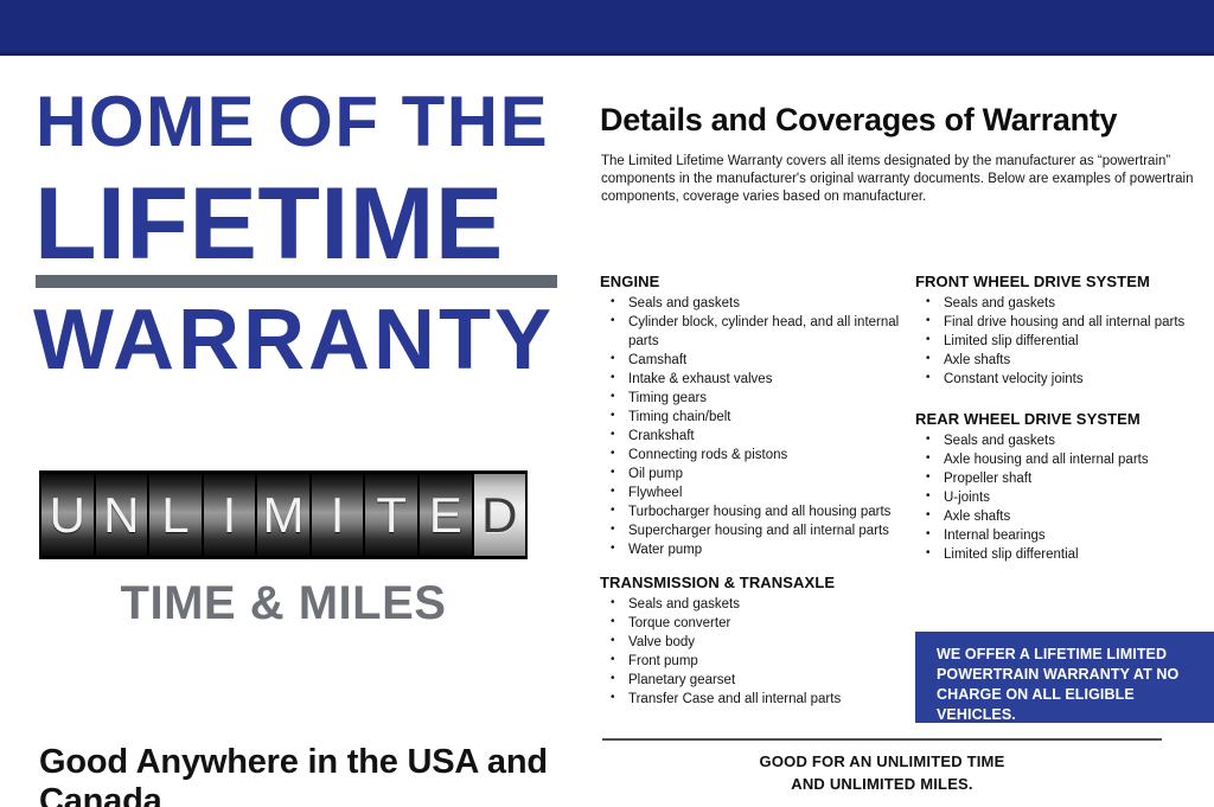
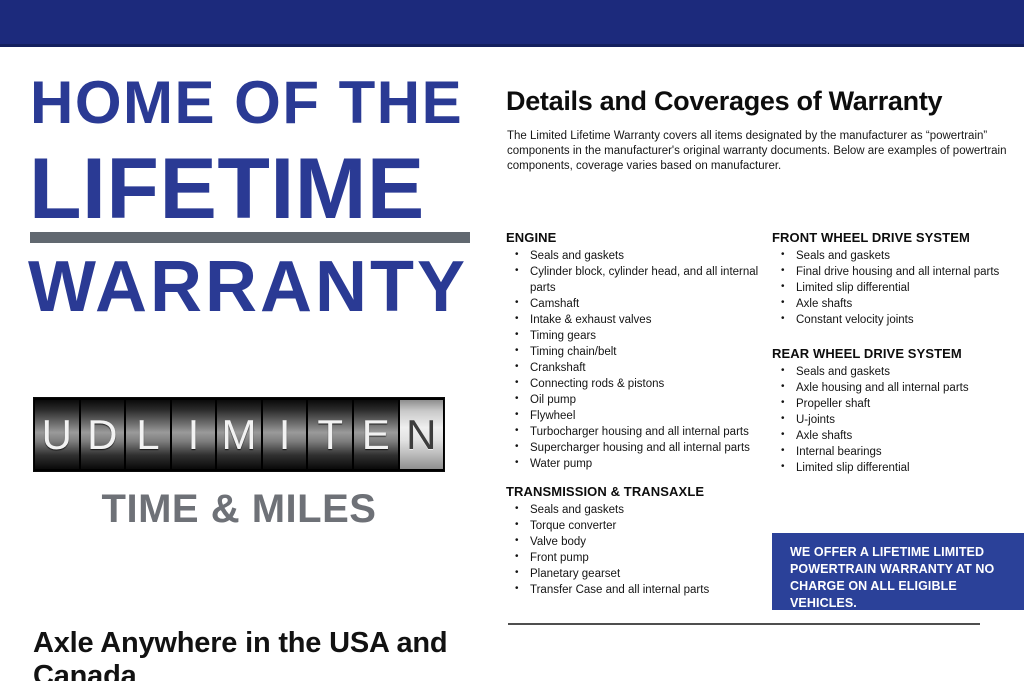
  HOME OF THE
  LIFETIME
  WARRANTY
  U
- N
+ D
  L
  I
  M
  I
  T
  E
- D
+ N
  TIME & MILES
- Good Anywhere in the USA and Canada
+ Axle Anywhere in the USA and Canada
  Details and Coverages of Warranty
  The Limited Lifetime Warranty covers all items designated by the manufacturer as “powertrain” components in the manufacturer's original warranty documents. Below are examples of powertrain components, coverage varies based on manufacturer.
  ENGINE
  Seals and gaskets
  Cylinder block, cylinder head, and all internal parts
  Camshaft
  Intake & exhaust valves
  Timing gears
  Timing chain/belt
  Crankshaft
  Connecting rods & pistons
  Oil pump
  Flywheel
- Turbocharger housing and all housing parts
+ Turbocharger housing and all internal parts
  Supercharger housing and all internal parts
  Water pump
  TRANSMISSION & TRANSAXLE
  Seals and gaskets
  Torque converter
  Valve body
  Front pump
  Planetary gearset
  Transfer Case and all internal parts
  FRONT WHEEL DRIVE SYSTEM
  Seals and gaskets
  Final drive housing and all internal parts
  Limited slip differential
  Axle shafts
  Constant velocity joints
  REAR WHEEL DRIVE SYSTEM
  Seals and gaskets
  Axle housing and all internal parts
  Propeller shaft
  U-joints
  Axle shafts
  Internal bearings
  Limited slip differential
  WE OFFER A LIFETIME LIMITED
  POWERTRAIN WARRANTY AT NO
  CHARGE ON ALL ELIGIBLE VEHICLES.
- GOOD FOR AN UNLIMITED TIME
- AND UNLIMITED MILES.
